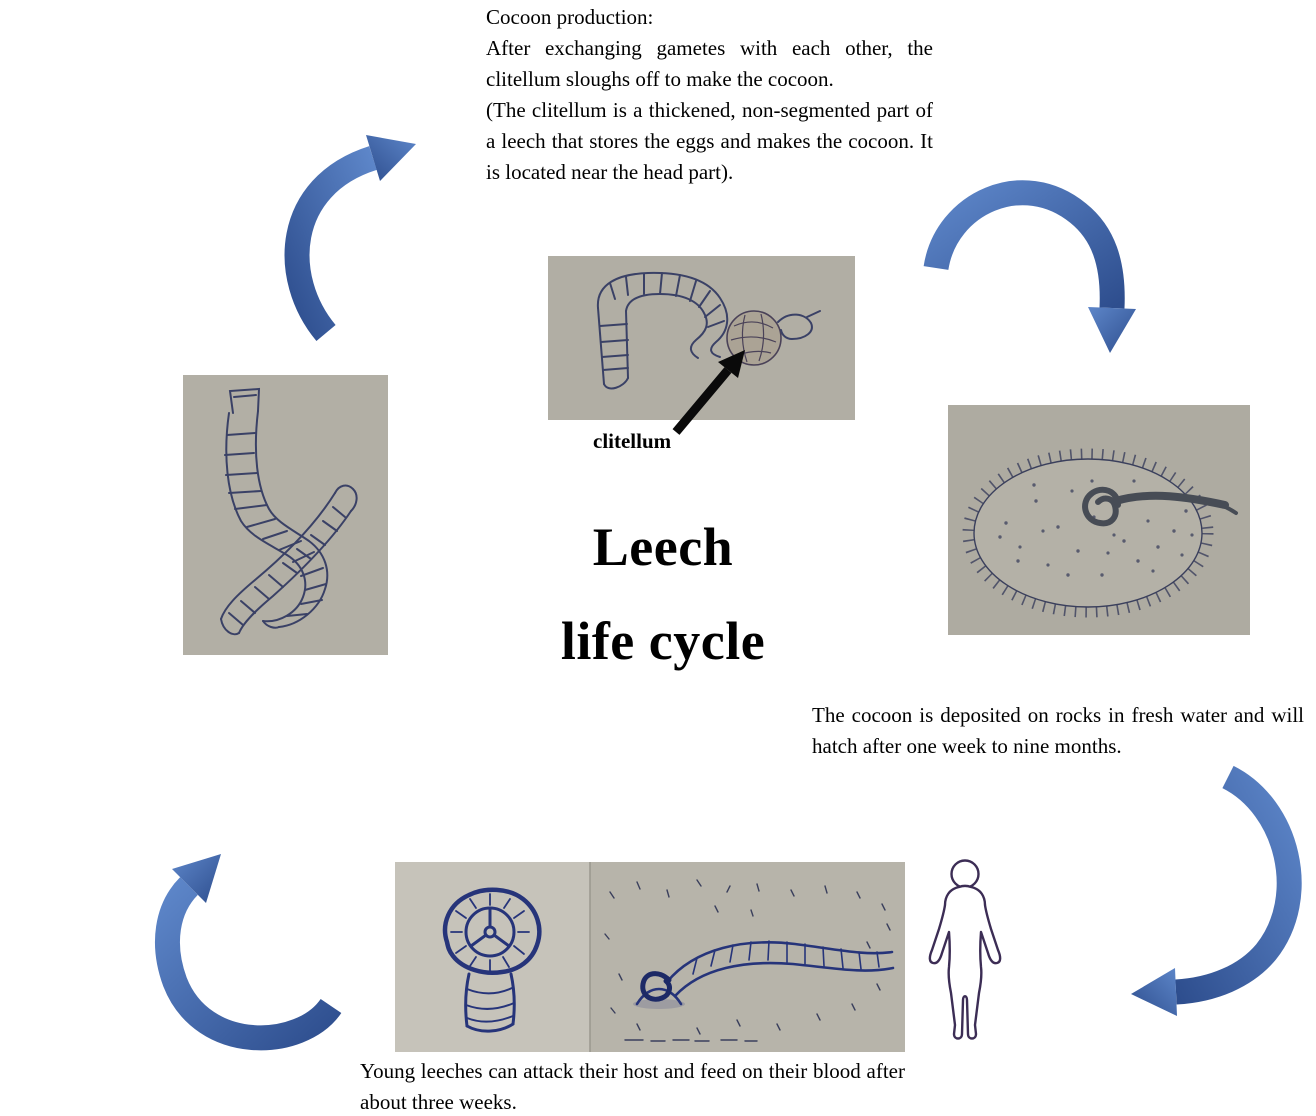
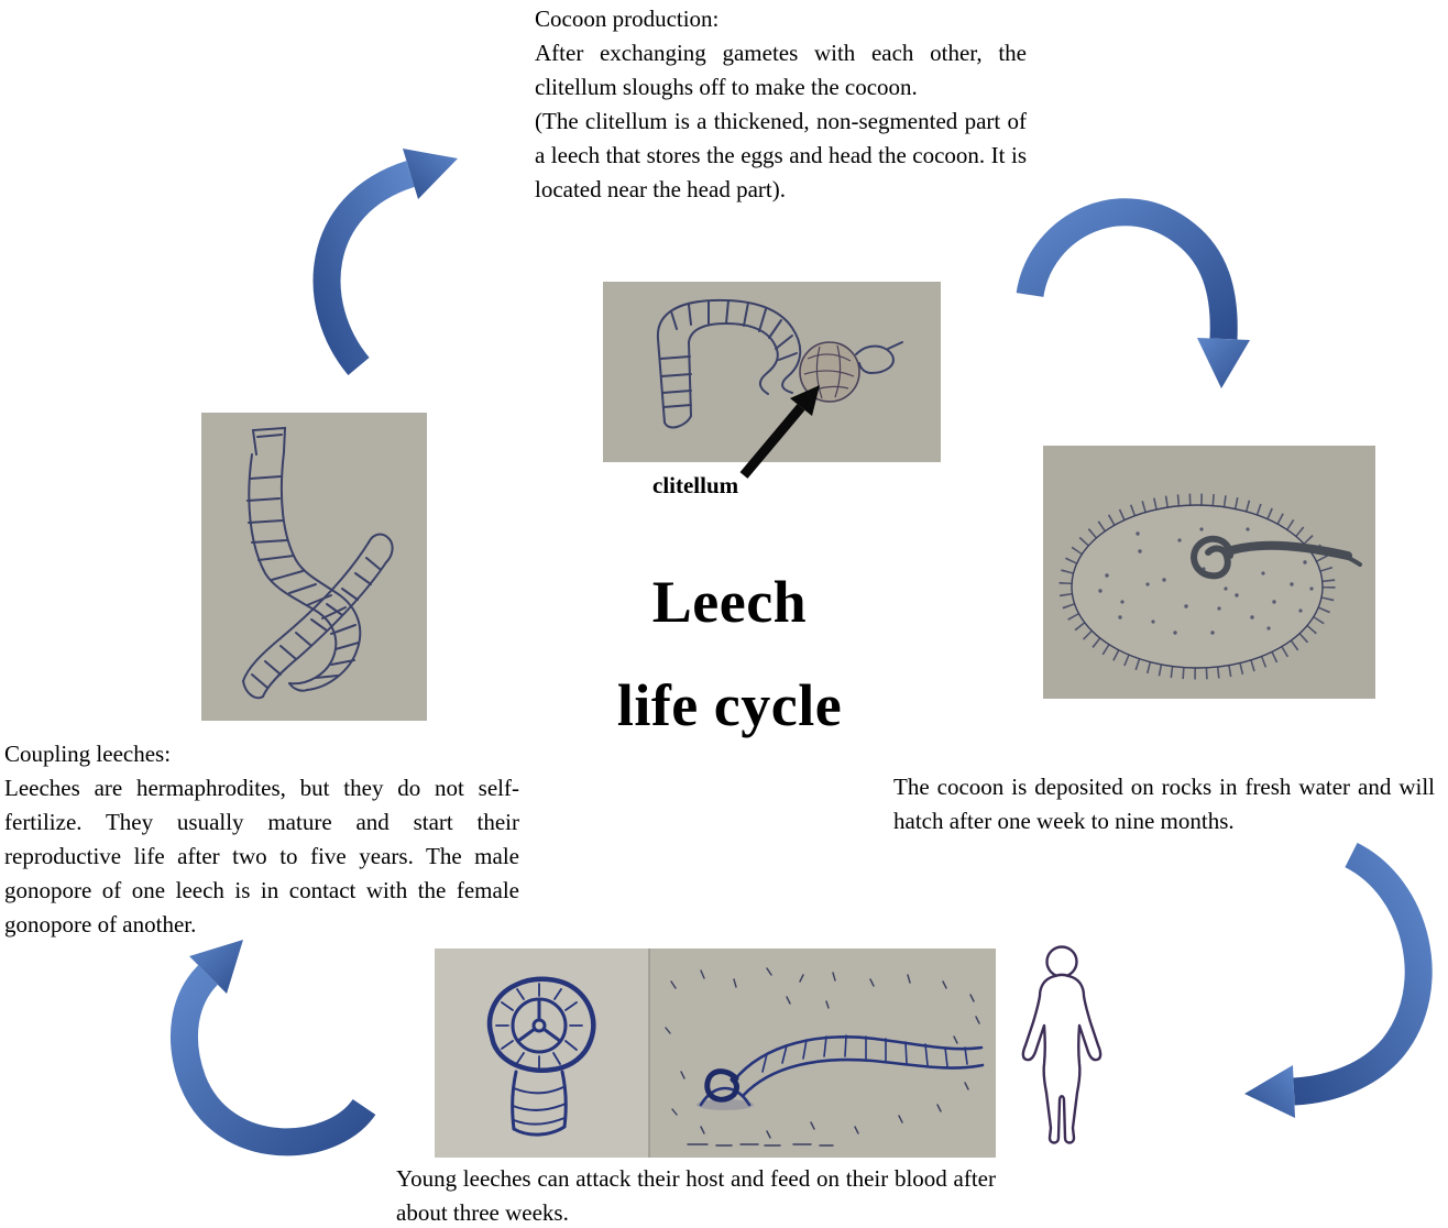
  Leech
  life cycle
  Cocoon production:
  After exchanging gametes with each other, the clitellum sloughs off to make the cocoon.
- (The clitellum is a thickened, non-segmented part of a leech that stores the eggs and makes the cocoon. It is located near the head part).
+ (The clitellum is a thickened, non-segmented part of a leech that stores the eggs and head the cocoon. It is located near the head part).
+ Coupling leeches:
+ Leeches are hermaphrodites, but they do not self-fertilize. They usually mature and start their reproductive life after two to five years. The male gonopore of one leech is in contact with the female gonopore of another.
  The cocoon is deposited on rocks in fresh water and will hatch after one week to nine months.
  Young leeches can attack their host and feed on their blood after about three weeks.
  clitellum
